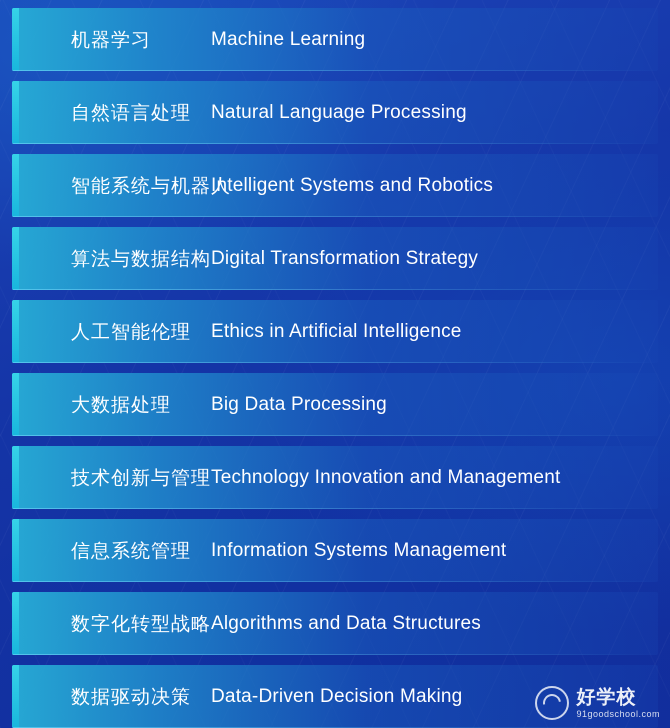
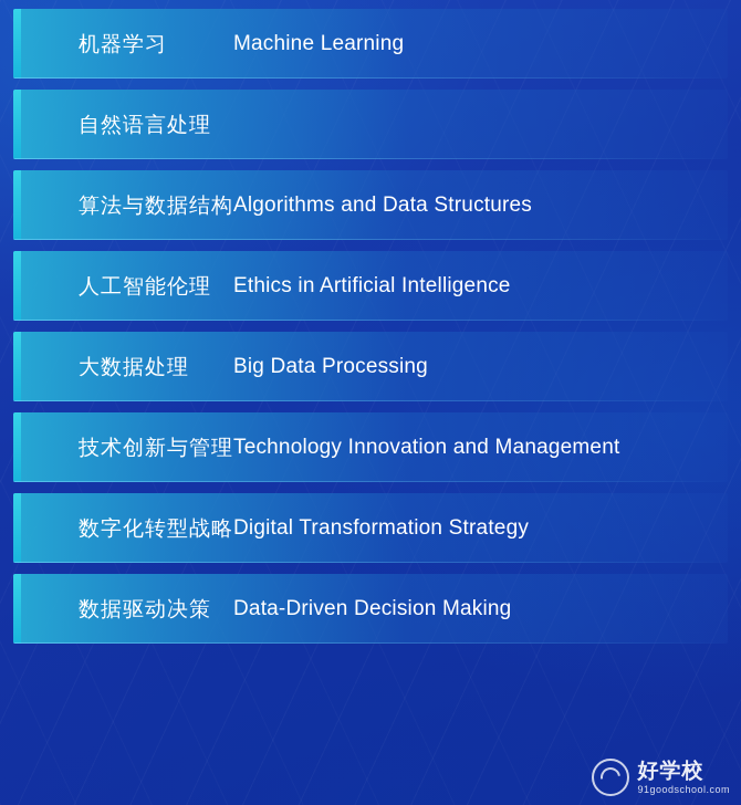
  机器学习
  Machine Learning
  自然语言处理
- Natural Language Processing
- 智能系统与机器人
- Intelligent Systems and Robotics
  算法与数据结构
- Digital Transformation Strategy
+ Algorithms and Data Structures
  人工智能伦理
  Ethics in Artificial Intelligence
  大数据处理
  Big Data Processing
  技术创新与管理
  Technology Innovation and Management
- 信息系统管理
- Information Systems Management
  数字化转型战略
- Algorithms and Data Structures
+ Digital Transformation Strategy
  数据驱动决策
  Data-Driven Decision Making
  好学校
  91goodschool.com
